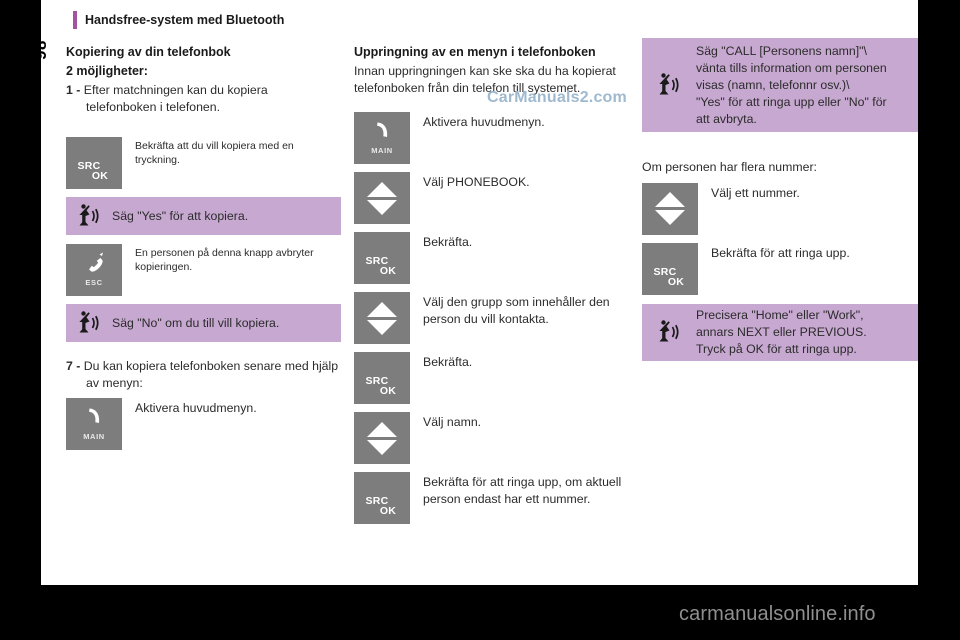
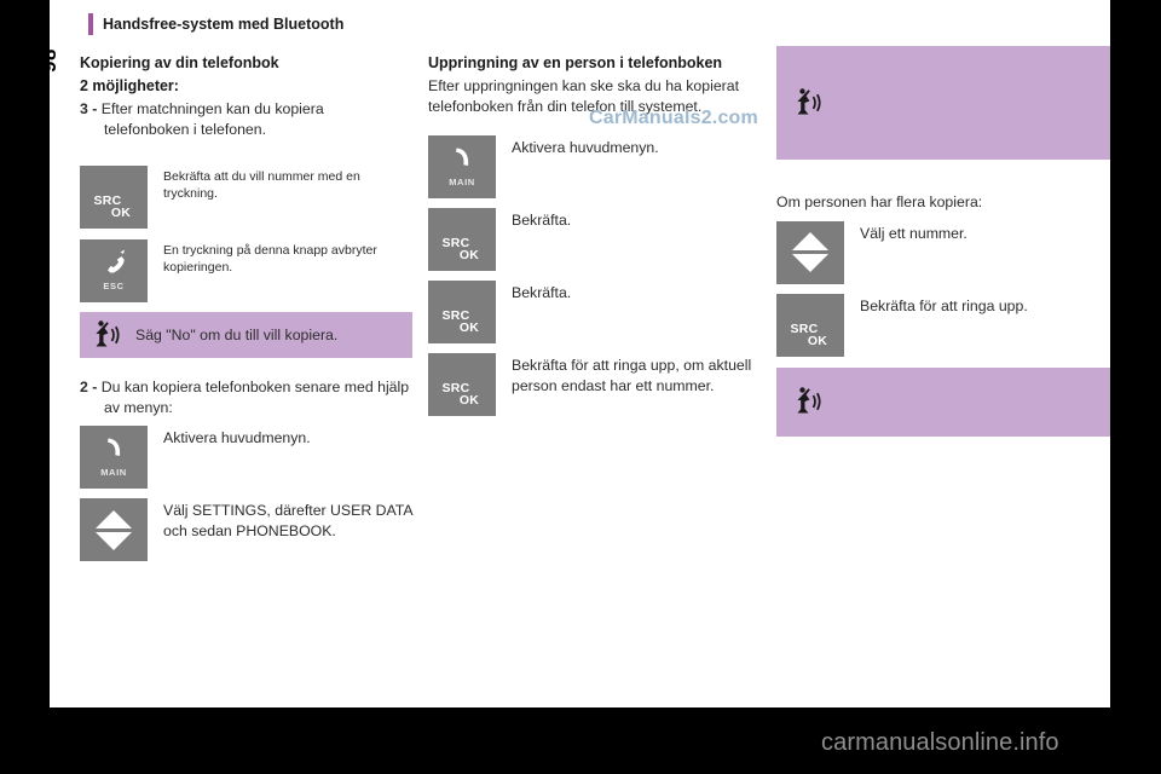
  Handsfree-system med Bluetooth
  Kopiering av din telefonbok
  2 möjligheter:
- 1 - Efter matchningen kan du kopiera telefonboken i telefonen.
+ 3 - Efter matchningen kan du kopiera telefonboken i telefonen.
  SRC
  OK
- Bekräfta att du vill kopiera med en tryckning.
+ Bekräfta att du vill nummer med en tryckning.
- Säg "Yes" för att kopiera.
  ESC
- En personen på denna knapp avbryter kopieringen.
+ En tryckning på denna knapp avbryter kopieringen.
  Säg "No" om du till vill kopiera.
- 7 - Du kan kopiera telefonboken senare med hjälp av menyn:
+ 2 - Du kan kopiera telefonboken senare med hjälp av menyn:
  MAIN
  Aktivera huvudmenyn.
+ Välj SETTINGS, därefter USER DATA och sedan PHONEBOOK.
- Uppringning av en menyn i telefonboken
+ Uppringning av en person i telefonboken
- Innan uppringningen kan ske ska du ha kopierat telefonboken från din telefon till systemet.
+ Efter uppringningen kan ske ska du ha kopierat telefonboken från din telefon till systemet.
  MAIN
  Aktivera huvudmenyn.
- Välj PHONEBOOK.
  SRC
  OK
  Bekräfta.
- Välj den grupp som innehåller den person du vill kontakta.
  SRC
  OK
  Bekräfta.
- Välj namn.
  SRC
  OK
  Bekräfta för att ringa upp, om aktuell person endast har ett nummer.
- Säg "CALL [Personens namn]"\
- vänta tills information om personen
- visas (namn, telefonnr osv.)\
- "Yes" för att ringa upp eller "No" för
- att avbryta.
- Om personen har flera nummer:
+ Om personen har flera kopiera:
  Välj ett nummer.
  SRC
  OK
  Bekräfta för att ringa upp.
- Precisera "Home" eller "Work",
- annars NEXT eller PREVIOUS.
- Tryck på OK för att ringa upp.
  CarManuals2.com
  carmanualsonline.info
